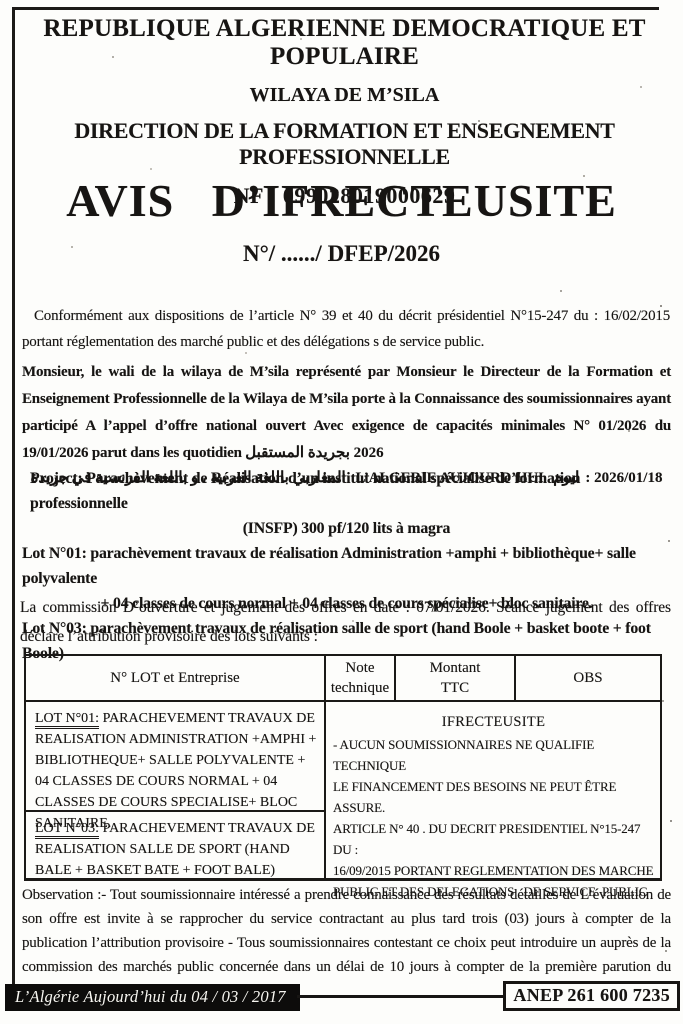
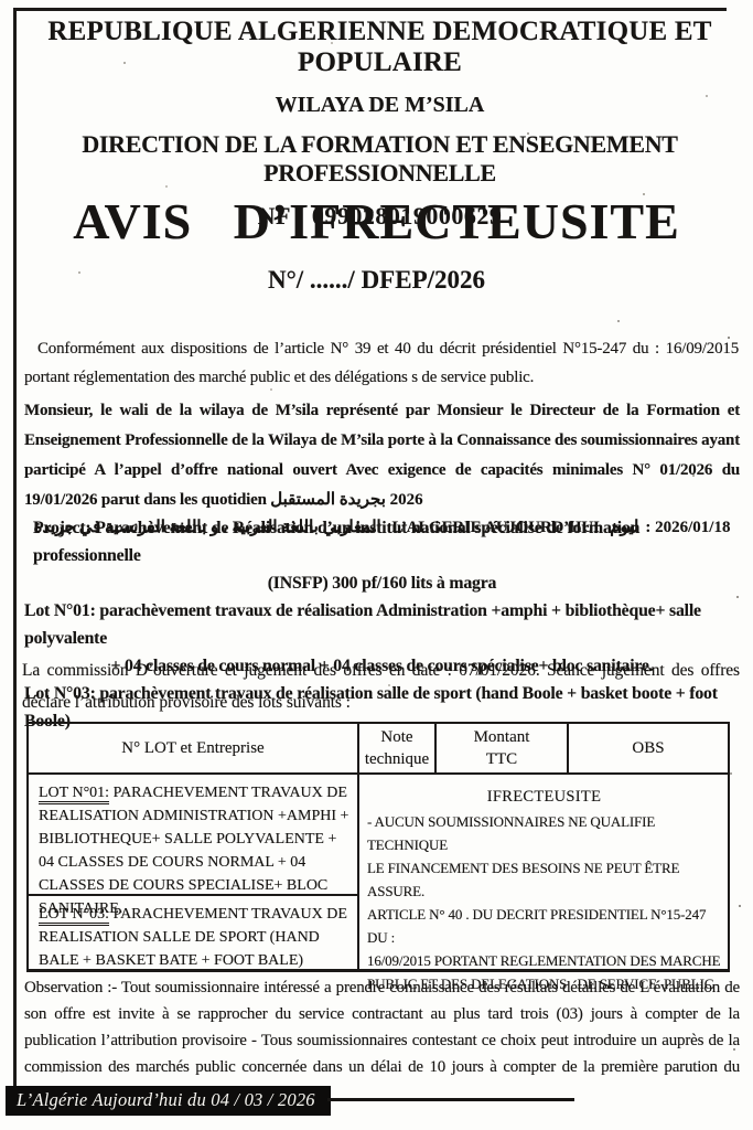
  REPUBLIQUE ALGERIENNE DEMOCRATIQUE ET POPULAIRE
  WILAYA DE M’SILA
  DIRECTION DE LA FORMATION ET ENSEGNEMENT PROFESSIONNELLE
  NF : 099028019000629
  AVIS D’IFRECTEUSITE
  N°/ ....../ DFEP/2026
- Conformément aux dispositions de l’article N° 39 et 40 du décrit présidentiel N°15-247 du : 16/02/2015 portant réglementation des marché public et des délégations s de service public.
+ Conformément aux dispositions de l’article N° 39 et 40 du décrit présidentiel N°15-247 du : 16/09/2015 portant réglementation des marché public et des délégations s de service public.
  Monsieur, le wali de la wilaya de M’sila représenté par Monsieur le Directeur de la Formation et Enseignement Professionnelle de la Wilaya de M’sila porte à la Connaissance des soumissionnaires ayant participé A l’appel d’offre national ouvert Avec exigence de capacités minimales N° 01/2026 du 19/01/2026 parut dans les quotidien بجريدة المستقبل 2026
  المغاربي باللغة العربية ، و باللغة الفرنسية في جريدة L’ALGERIE AUJOURD’HUI ليوم : 2026/01/18
  Project: Parachèvement de Réalisation d’un institut national spécialise de formation professionnelle
- (INSFP) 300 pf/120 lits à magra
+ (INSFP) 300 pf/160 lits à magra
  Lot N°01: parachèvement travaux de réalisation Administration +amphi + bibliothèque+ salle polyvalente
  + 04 classes de cours normal + 04 classes de cours spécialise+ bloc sanitaire.
  Lot N°03: parachèvement travaux de réalisation salle de sport (hand Boole + basket boote + foot Boole)
  La commission D’ouverture et jugement des offres en date : 07/01/2026. Séance jugement des offres déclare l’attribution provisoire des lots suivants :
  N° LOT et Entreprise
  Note
  technique
  Montant
  TTC
  OBS
  LOT N°01: PARACHEVEMENT TRAVAUX DE REALISATION ADMINISTRATION +AMPHI + BIBLIOTHEQUE+ SALLE POLYVALENTE + 04 CLASSES DE COURS NORMAL + 04 CLASSES DE COURS SPECIALISE+ BLOC SANITAIRE.
  IFRECTEUSITE
  - AUCUN SOUMISSIONNAIRES NE QUALIFIE TECHNIQUE
  LE FINANCEMENT DES BESOINS NE PEUT ÊTRE ASSURE.
  ARTICLE N° 40 . DU DECRIT PRESIDENTIEL N°15-247 DU :
  16/09/2015 PORTANT REGLEMENTATION DES MARCHE
  PUBLIC ET DES DELEGATIONS DE SERVICE PUBLIC
  LOT N°03: PARACHEVEMENT TRAVAUX DE REALISATION SALLE DE SPORT (HAND BALE + BASKET BATE + FOOT BALE)
  Observation :- Tout soumissionnaire intéressé a prendre connaissance des résultats détailles de L’évaluation de son offre est invite à se rapprocher du service contractant au plus tard trois (03) jours à compter de la publication l’attribution provisoire - Tous soumissionnaires contestant ce choix peut introduire un auprès de la commission des marchés public concernée dans un délai de 10 jours à compter de la première parution du
- L’Algérie Aujourd’hui du 04 / 03 / 2017
+ L’Algérie Aujourd’hui du 04 / 03 / 2026
- ANEP 261 600 7235
